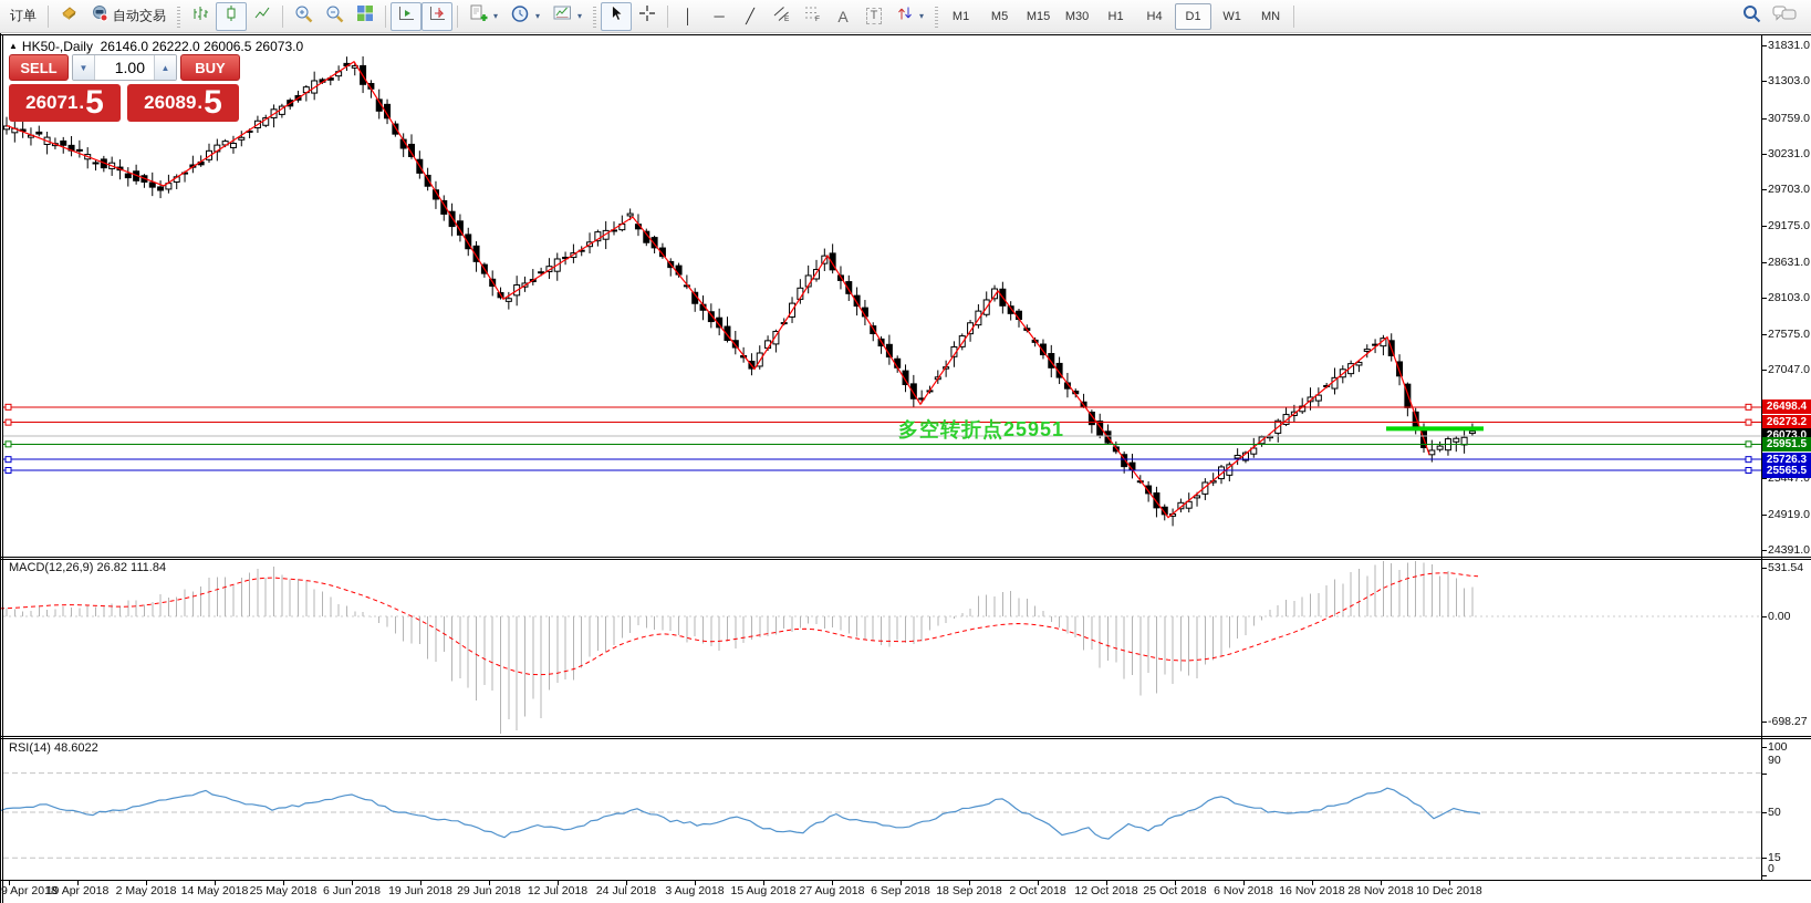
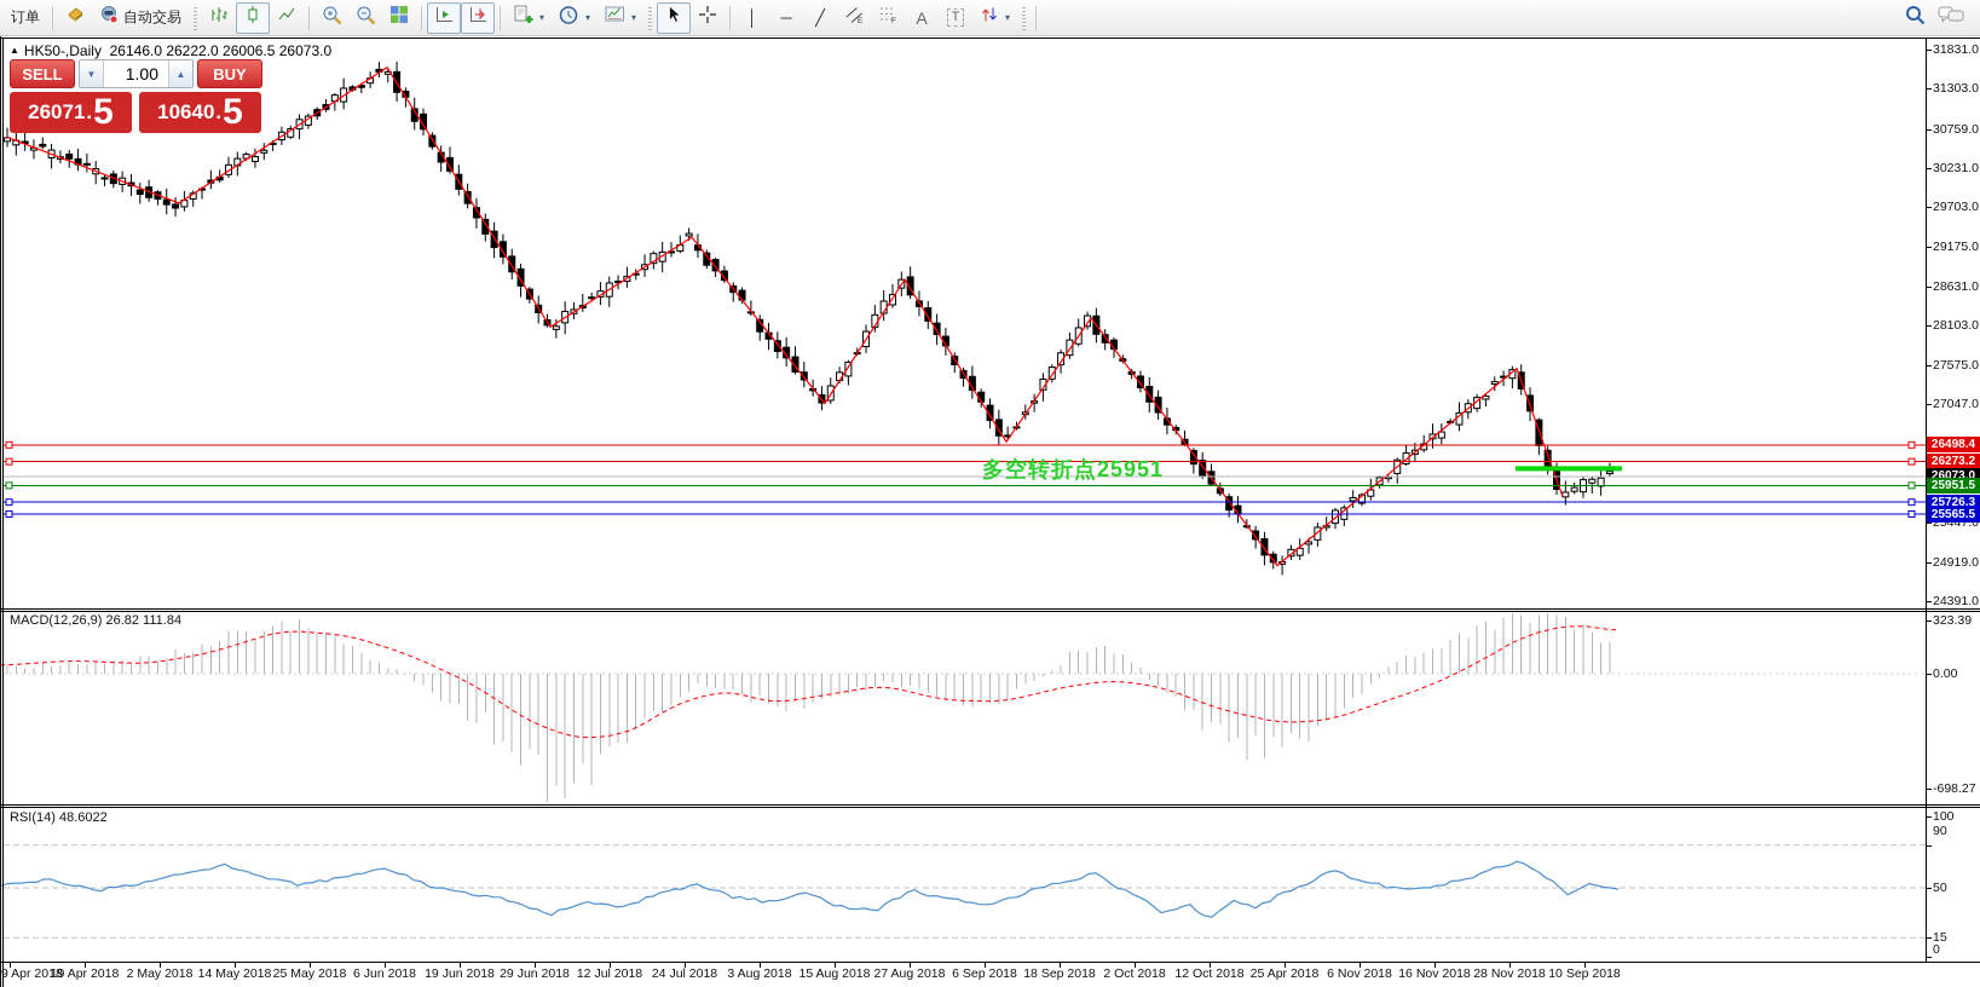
  订单
  自动交易
  ▾
  ▾
  ▾
  │
  ─
  ╱
  A
  T
  ▾
- M1
- M5
- M15
- M30
- H1
- H4
- D1
- W1
- MN
  ▲ HK50-,Daily 26146.0 26222.0 26006.5 26073.0
  SELL
  ▼
  1.00
  ▲
  BUY
  26071
  .
  5
- 26089
+ 10640
  .
  5
  多空转折点25951
  MACD(12,26,9) 26.82 111.84
  RSI(14) 48.6022
  31831.0
  31303.0
  30759.0
  30231.0
  29703.0
  29175.0
  28631.0
  28103.0
  27575.0
  27047.0
  25447.0
  24919.0
  24391.0
- 531.54
+ 323.39
  0.00
  -698.27
  100
  90
  50
  15
  0
  26498.4
  26273.2
  25951.5
  25726.3
  25565.5
  9 Apr 2018
  19 Apr 2018
  2 May 2018
  14 May 2018
  25 May 2018
  6 Jun 2018
  19 Jun 2018
  29 Jun 2018
  12 Jul 2018
  24 Jul 2018
  3 Aug 2018
  15 Aug 2018
  27 Aug 2018
  6 Sep 2018
  18 Sep 2018
  2 Oct 2018
  12 Oct 2018
- 25 Oct 2018
+ 25 Apr 2018
  6 Nov 2018
  16 Nov 2018
  28 Nov 2018
- 10 Dec 2018
+ 10 Sep 2018
